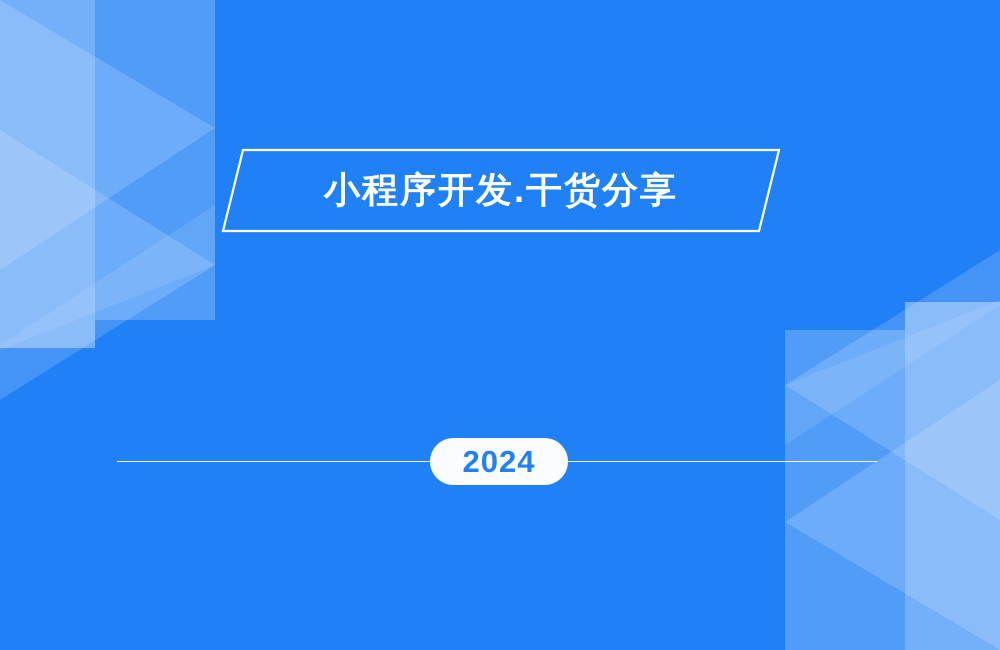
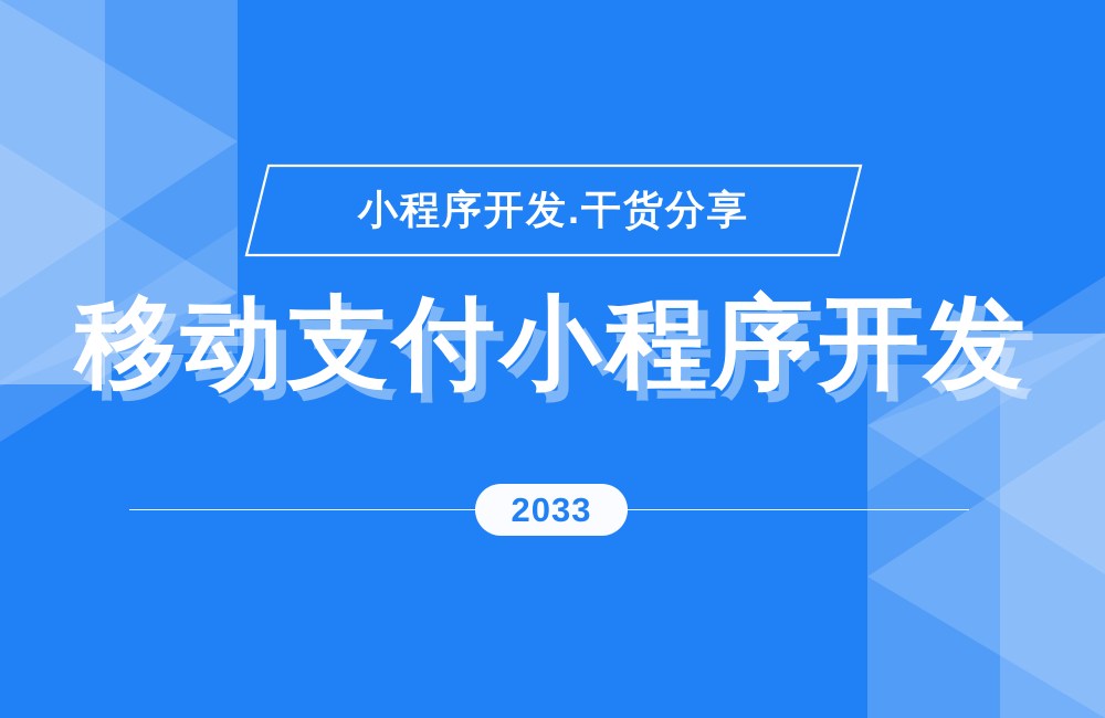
  小程序开发.干货分享
+ 移动支付小程序开发
- 2024
+ 2033
